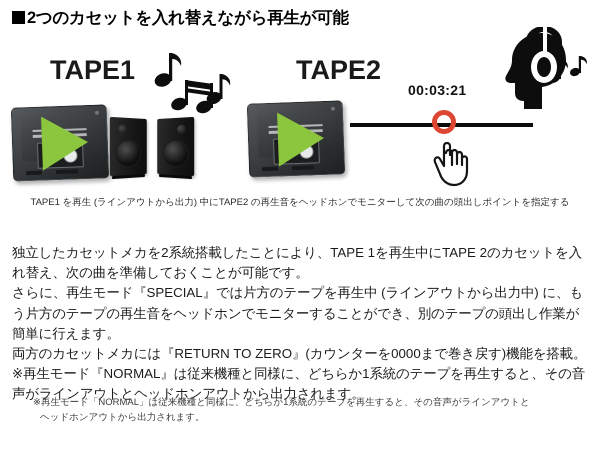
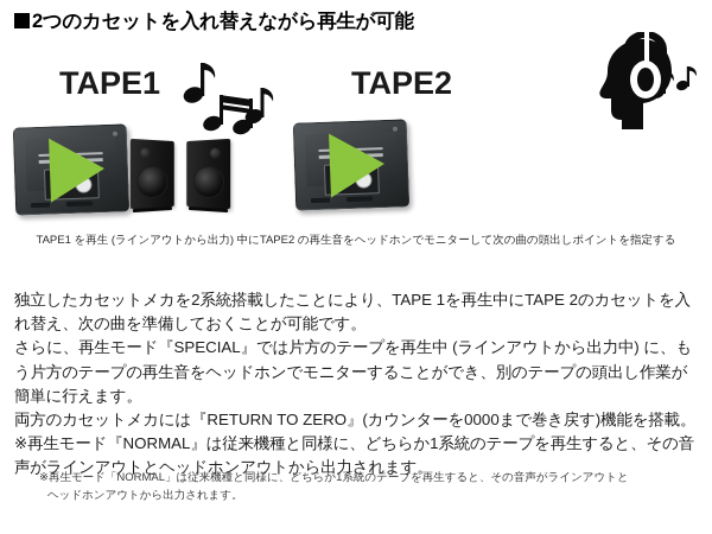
  2つのカセットを入れ替えながら再生が可能
  TAPE1
  TAPE2
- 00:03:21
  TAPE1 を再生 (ラインアウトから出力) 中にTAPE2 の再生音をヘッドホンでモニターして次の曲の頭出しポイントを指定する
  独立したカセットメカを2系統搭載したことにより、TAPE 1を再生中にTAPE 2のカセットを入れ替え、次の曲を準備しておくことが可能です。
  さらに、再生モード『SPECIAL』では片方のテープを再生中 (ラインアウトから出力中) に、もう片方のテープの再生音をヘッドホンでモニターすることができ、別のテープの頭出し作業が簡単に行えます。
  両方のカセットメカには『RETURN TO ZERO』(カウンターを0000まで巻き戻す)機能を搭載。
  ※再生モード『NORMAL』は従来機種と同様に、どちらか1系統のテープを再生すると、その音声がラインアウトとヘッドホンアウトから出力されます。
  ※再生モード「NORMAL」は従来機種と同様に、どちらか1系統のテープを再生すると、その音声がラインアウトと
  ヘッドホンアウトから出力されます。
